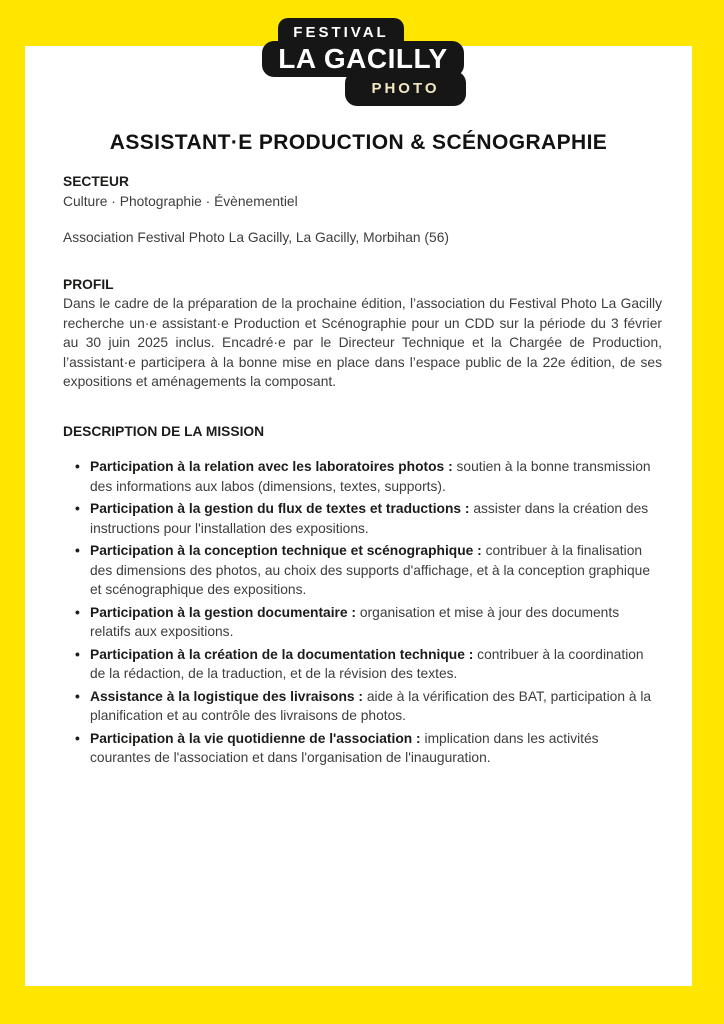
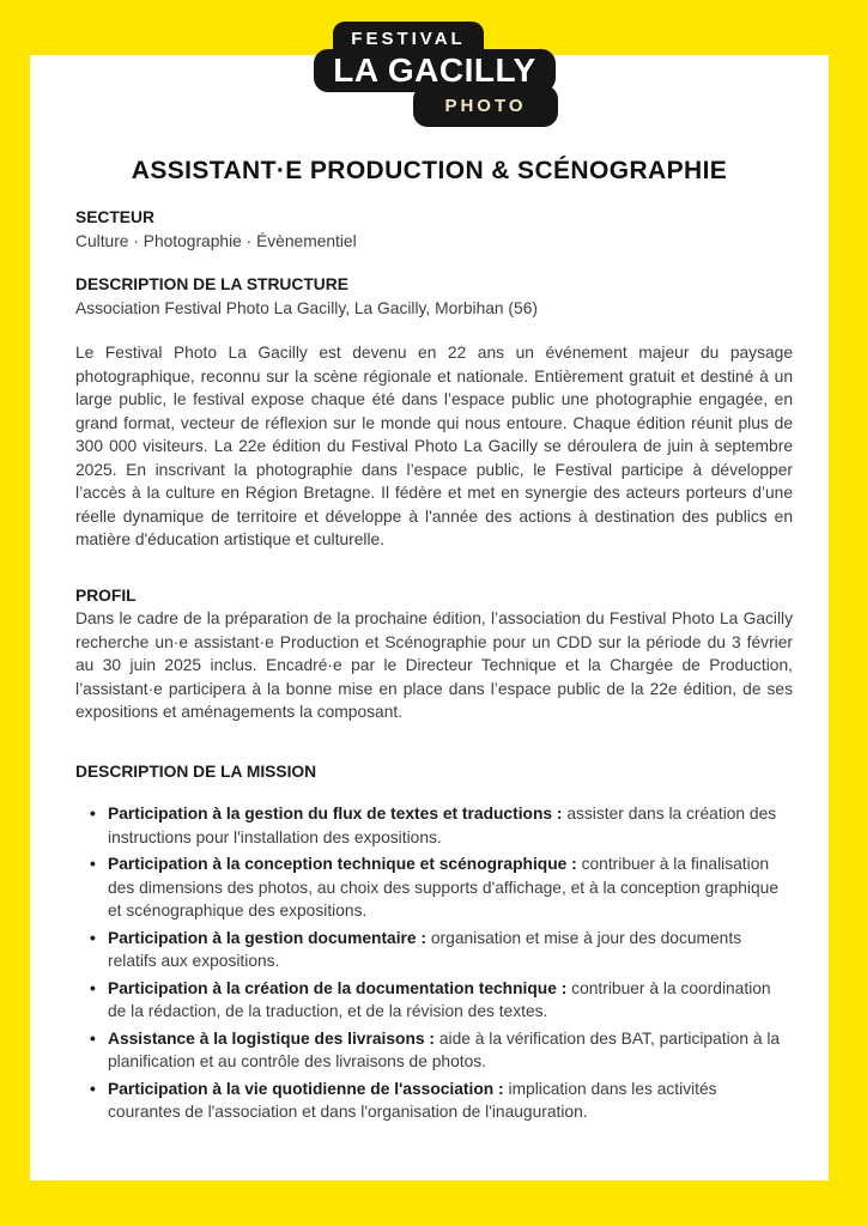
  ASSISTANT·E PRODUCTION & SCÉNOGRAPHIE
  SECTEUR
  Culture · Photographie · Évènementiel
+ DESCRIPTION DE LA STRUCTURE
  Association Festival Photo La Gacilly, La Gacilly, Morbihan (56)
+ Le Festival Photo La Gacilly est devenu en 22 ans un événement majeur du paysage photographique, reconnu sur la scène régionale et nationale. Entièrement gratuit et destiné à un large public, le festival expose chaque été dans l’espace public une photographie engagée, en grand format, vecteur de réflexion sur le monde qui nous entoure. Chaque édition réunit plus de 300 000 visiteurs. La 22e édition du Festival Photo La Gacilly se déroulera de juin à septembre 2025. En inscrivant la photographie dans l’espace public, le Festival participe à développer l’accès à la culture en Région Bretagne. Il fédère et met en synergie des acteurs porteurs d’une réelle dynamique de territoire et développe à l'année des actions à destination des publics en matière d'éducation artistique et culturelle.
  PROFIL
  Dans le cadre de la préparation de la prochaine édition, l’association du Festival Photo La Gacilly recherche un·e assistant·e Production et Scénographie pour un CDD sur la période du 3 février au 30 juin 2025 inclus. Encadré·e par le Directeur Technique et la Chargée de Production, l’assistant·e participera à la bonne mise en place dans l’espace public de la 22e édition, de ses expositions et aménagements la composant.
  DESCRIPTION DE LA MISSION
- Participation à la relation avec les laboratoires photos : soutien à la bonne transmission des informations aux labos (dimensions, textes, supports).
  Participation à la gestion du flux de textes et traductions : assister dans la création des instructions pour l'installation des expositions.
  Participation à la conception technique et scénographique : contribuer à la finalisation des dimensions des photos, au choix des supports d'affichage, et à la conception graphique et scénographique des expositions.
  Participation à la gestion documentaire : organisation et mise à jour des documents relatifs aux expositions.
  Participation à la création de la documentation technique : contribuer à la coordination de la rédaction, de la traduction, et de la révision des textes.
  Assistance à la logistique des livraisons : aide à la vérification des BAT, participation à la planification et au contrôle des livraisons de photos.
  Participation à la vie quotidienne de l'association : implication dans les activités courantes de l'association et dans l'organisation de l'inauguration.
  FESTIVAL
  LA GACILLY
  PHOTO
